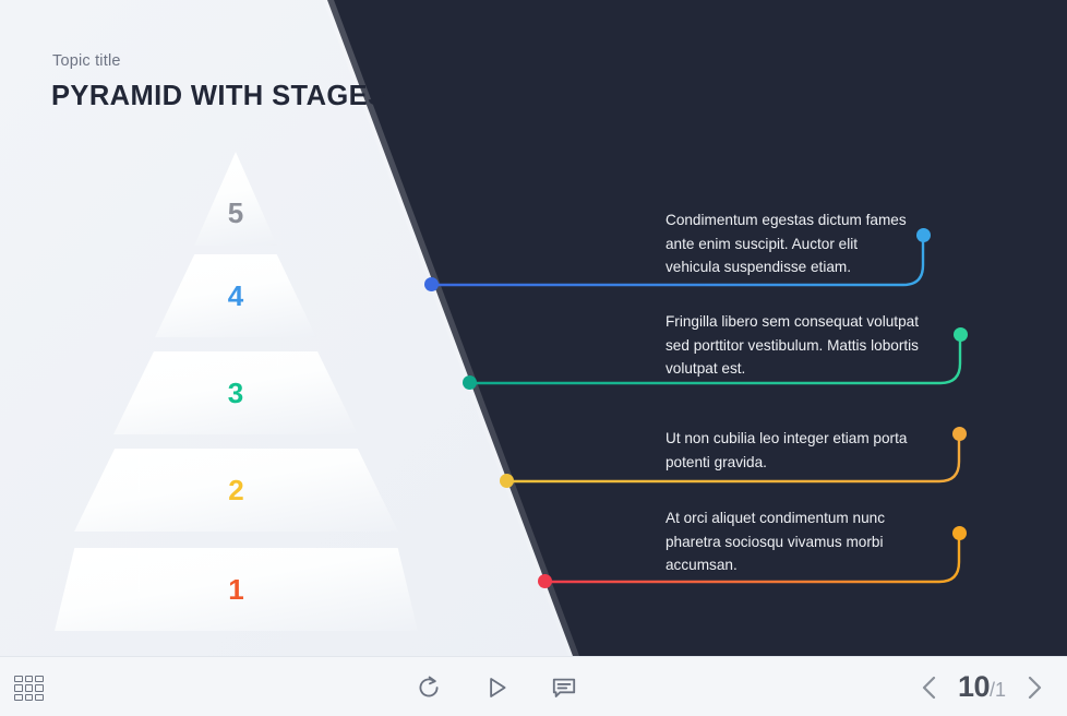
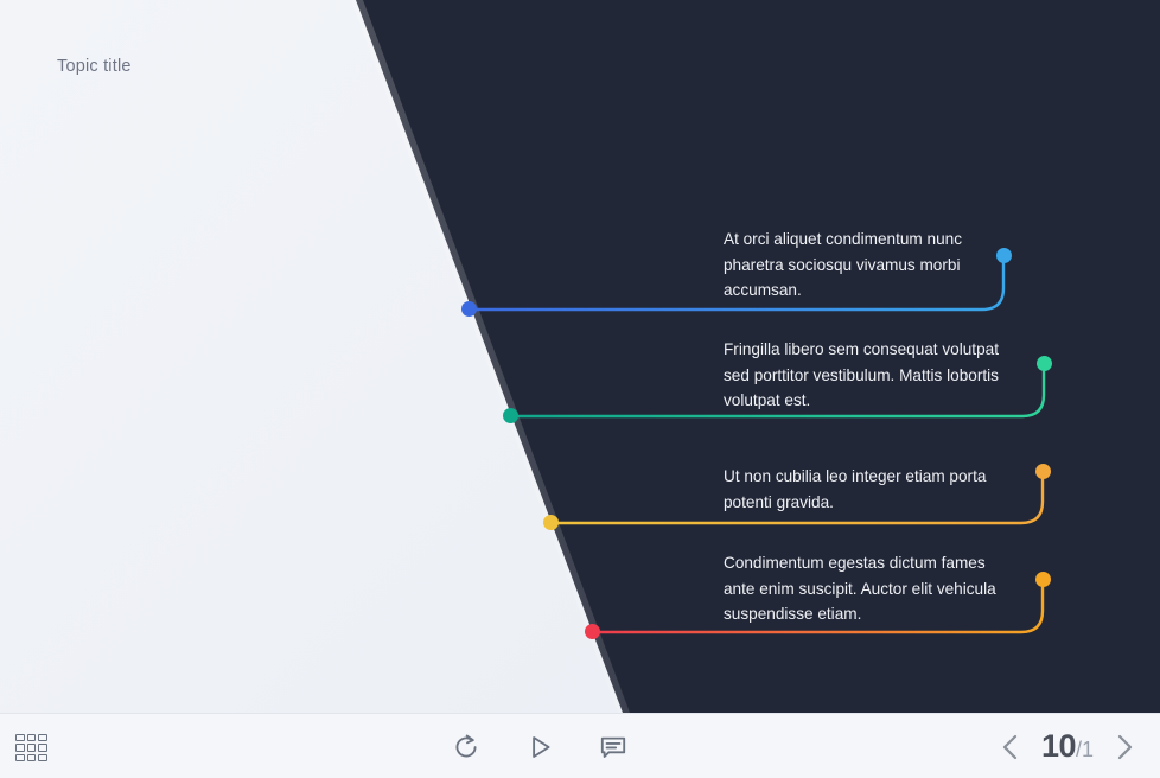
  Topic title
- PYRAMID WITH STAGES
- 5
- 4
- 3
- 2
- 1
- Condimentum egestas dictum fames ante enim suscipit. Auctor elit vehicula suspendisse etiam.
+ At orci aliquet condimentum nunc pharetra sociosqu vivamus morbi accumsan.
  Fringilla libero sem consequat volutpat sed porttitor vestibulum. Mattis lobortis volutpat est.
  Ut non cubilia leo integer etiam porta potenti gravida.
- At orci aliquet condimentum nunc pharetra sociosqu vivamus morbi accumsan.
+ Condimentum egestas dictum fames ante enim suscipit. Auctor elit vehicula suspendisse etiam.
  10
  /1
